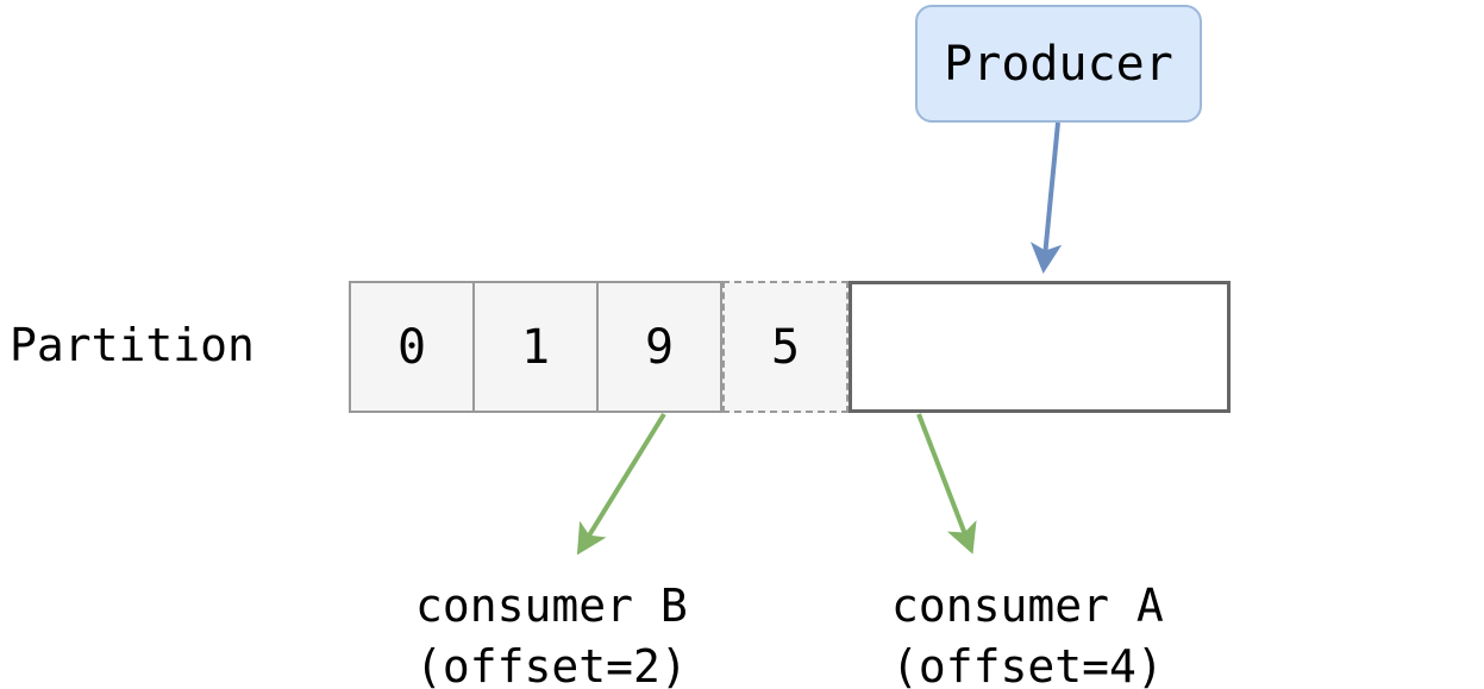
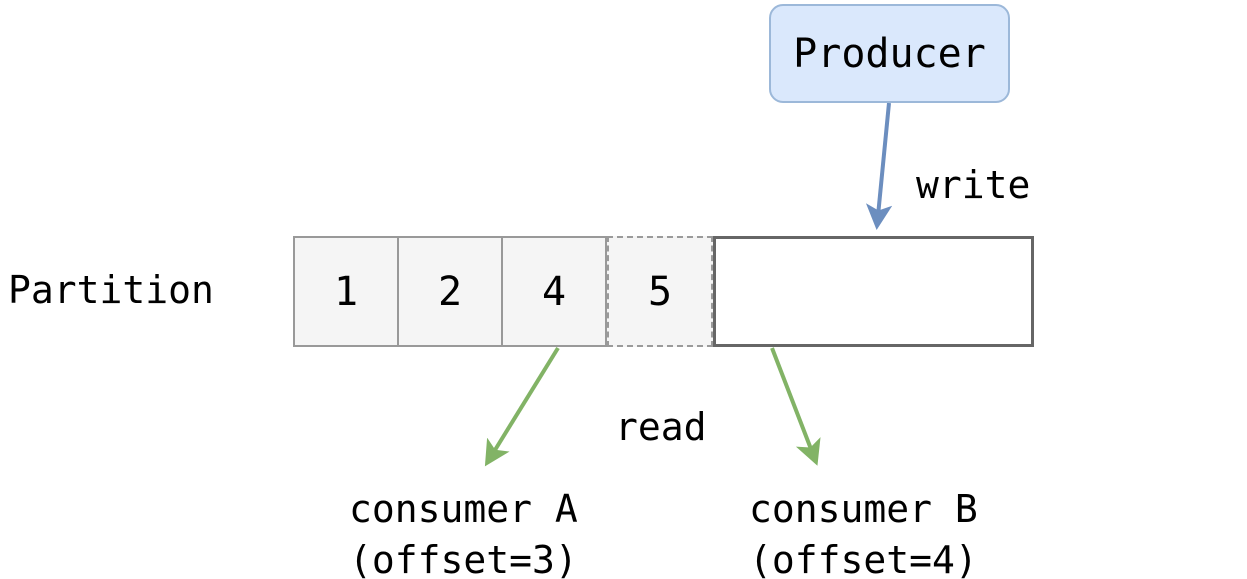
  Producer
+ write
+ read
  Partition
- 0
  1
+ 2
- 9
+ 4
  5
- consumer B
+ consumer A
- (offset=2)
+ (offset=3)
- consumer A
+ consumer B
  (offset=4)
